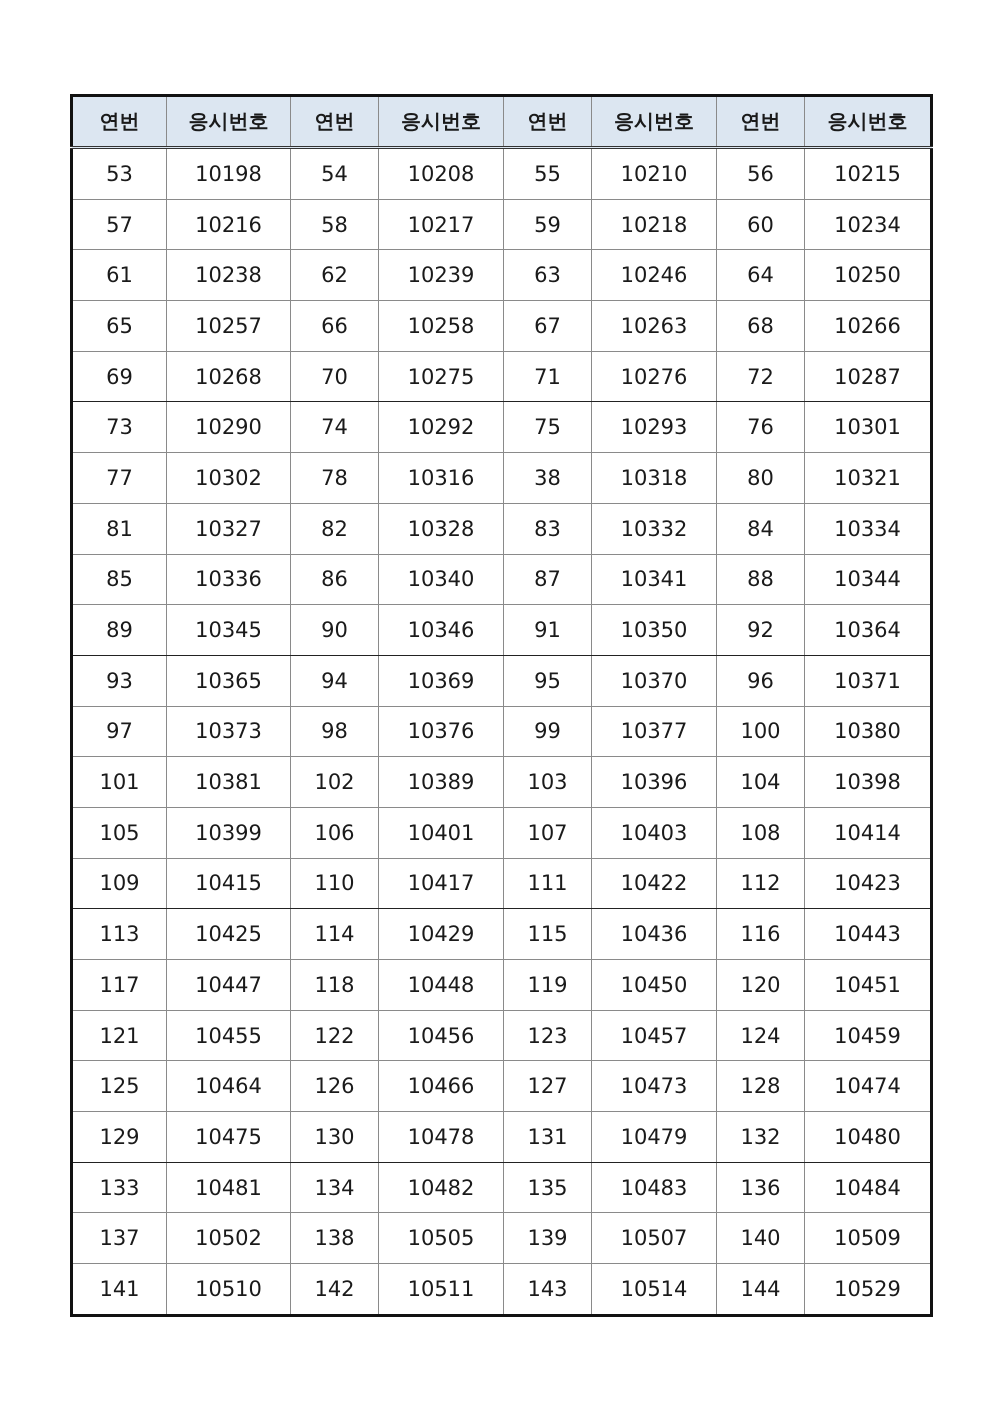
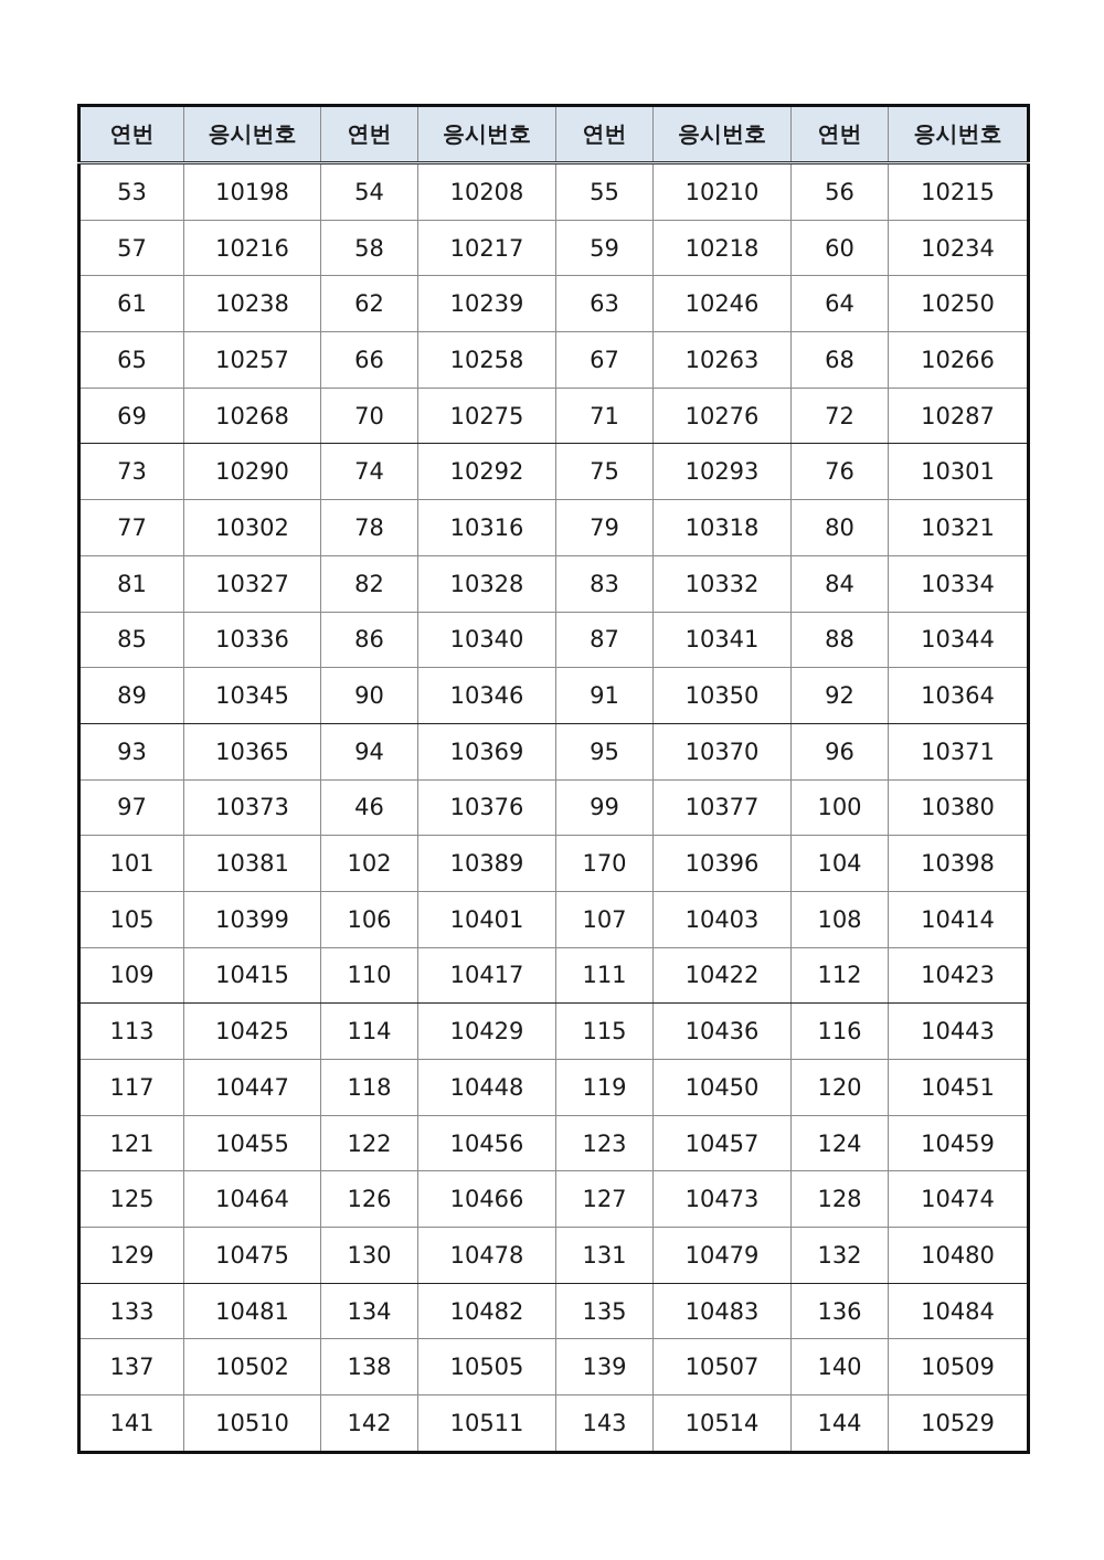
  연번	응시번호	연번	응시번호	연번	응시번호	연번	응시번호
  53	10198	54	10208	55	10210	56	10215
  57	10216	58	10217	59	10218	60	10234
  61	10238	62	10239	63	10246	64	10250
  65	10257	66	10258	67	10263	68	10266
  69	10268	70	10275	71	10276	72	10287
  73	10290	74	10292	75	10293	76	10301
- 77	10302	78	10316	38	10318	80	10321
+ 77	10302	78	10316	79	10318	80	10321
  81	10327	82	10328	83	10332	84	10334
  85	10336	86	10340	87	10341	88	10344
  89	10345	90	10346	91	10350	92	10364
  93	10365	94	10369	95	10370	96	10371
- 97	10373	98	10376	99	10377	100	10380
+ 97	10373	46	10376	99	10377	100	10380
- 101	10381	102	10389	103	10396	104	10398
+ 101	10381	102	10389	170	10396	104	10398
  105	10399	106	10401	107	10403	108	10414
  109	10415	110	10417	111	10422	112	10423
  113	10425	114	10429	115	10436	116	10443
  117	10447	118	10448	119	10450	120	10451
  121	10455	122	10456	123	10457	124	10459
  125	10464	126	10466	127	10473	128	10474
  129	10475	130	10478	131	10479	132	10480
  133	10481	134	10482	135	10483	136	10484
  137	10502	138	10505	139	10507	140	10509
  141	10510	142	10511	143	10514	144	10529
